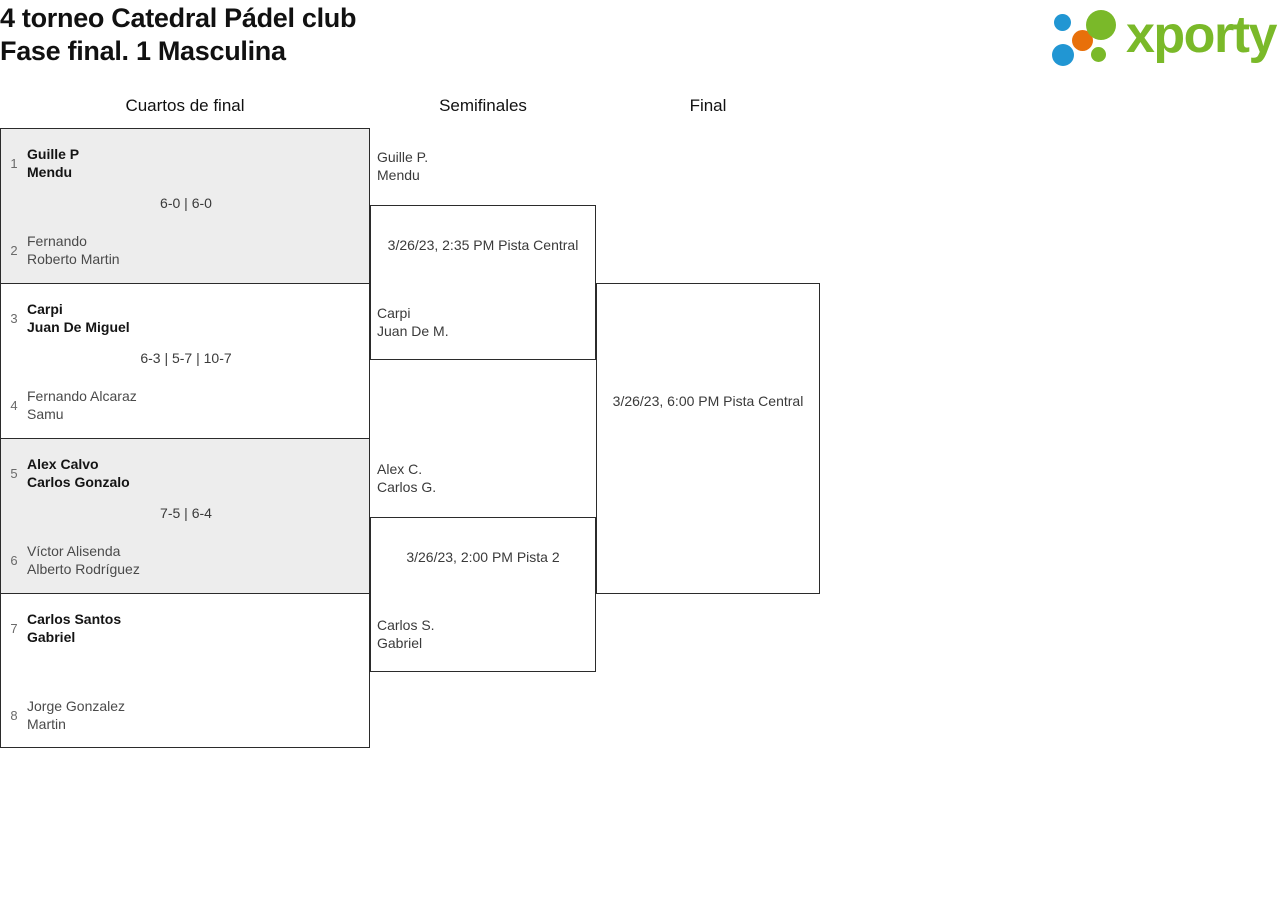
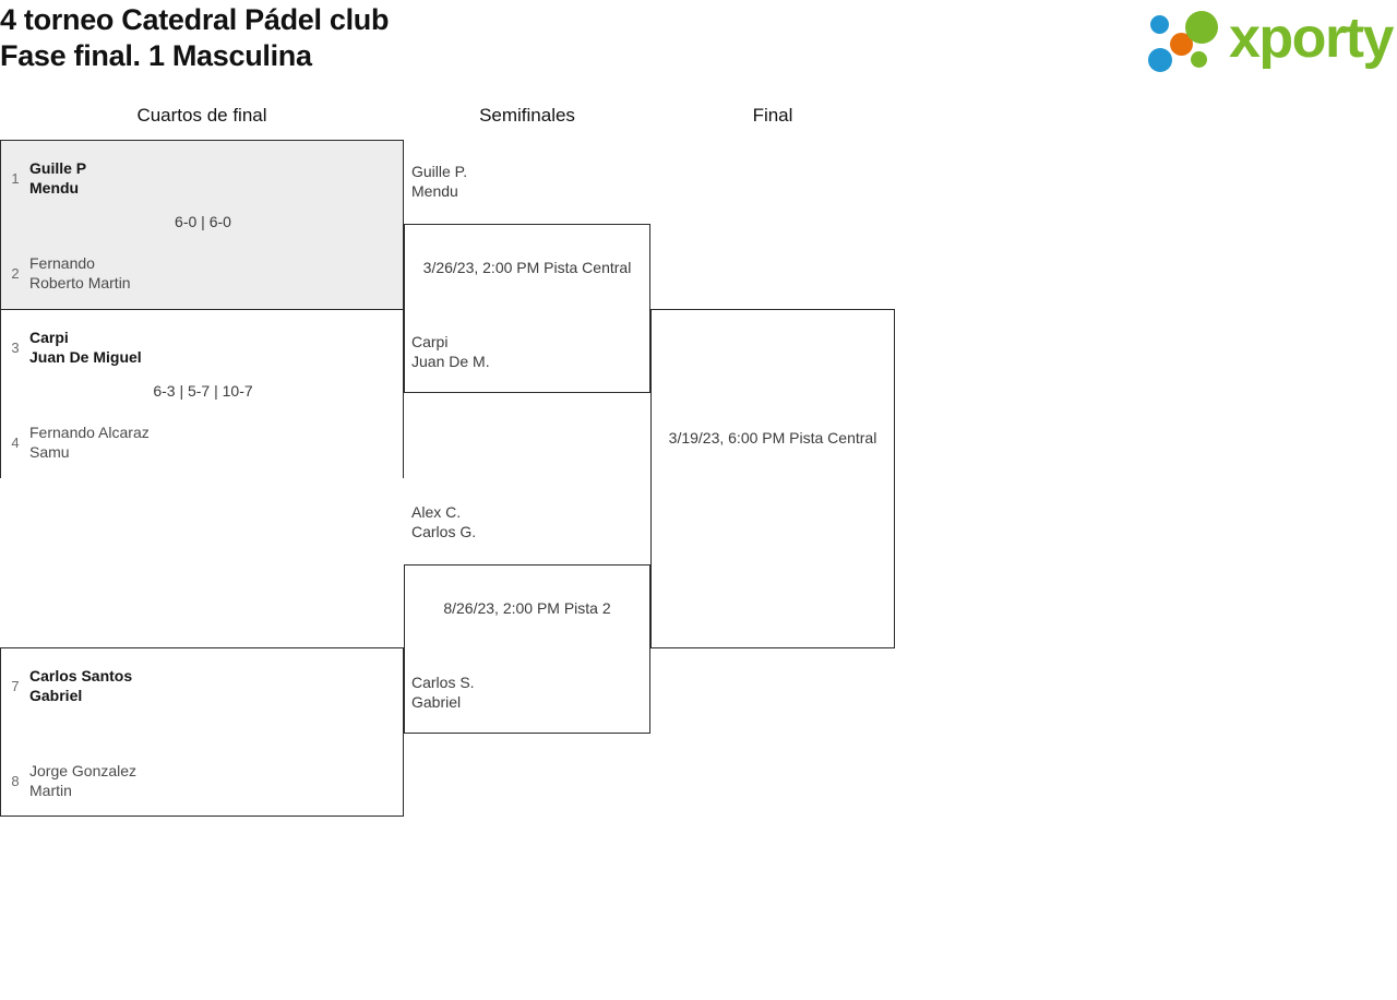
  4 torneo Catedral Pádel club
  Fase final. 1 Masculina
  xporty
  Cuartos de final
  Semifinales
  Final
  1
  Guille P
  Mendu
  6-0 | 6-0
  2
  Fernando
  Roberto Martin
  3
  Carpi
  Juan De Miguel
  6-3 | 5-7 | 10-7
  4
  Fernando Alcaraz
  Samu
- 5
- Alex Calvo
- Carlos Gonzalo
- 7-5 | 6-4
- 6
- Víctor Alisenda
- Alberto Rodríguez
  7
  Carlos Santos
  Gabriel
  8
  Jorge Gonzalez
  Martin
  Guille P.
  Mendu
- 3/26/23, 2:35 PM Pista Central
+ 3/26/23, 2:00 PM Pista Central
  Carpi
  Juan De M.
  Alex C.
  Carlos G.
- 3/26/23, 2:00 PM Pista 2
+ 8/26/23, 2:00 PM Pista 2
  Carlos S.
  Gabriel
- 3/26/23, 6:00 PM Pista Central
+ 3/19/23, 6:00 PM Pista Central
